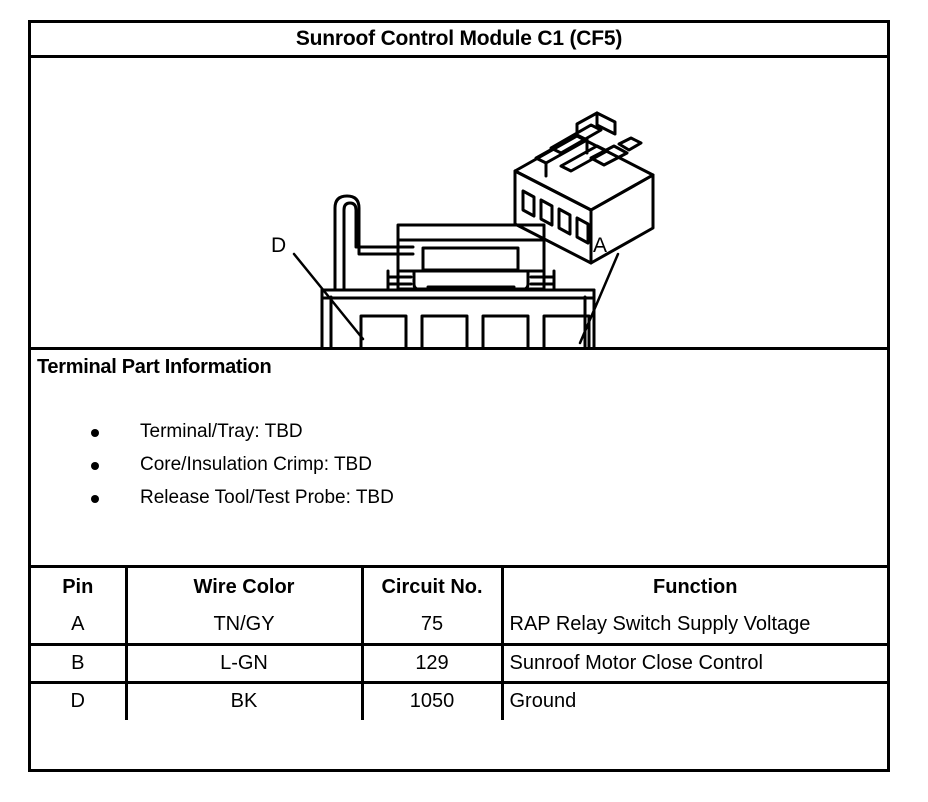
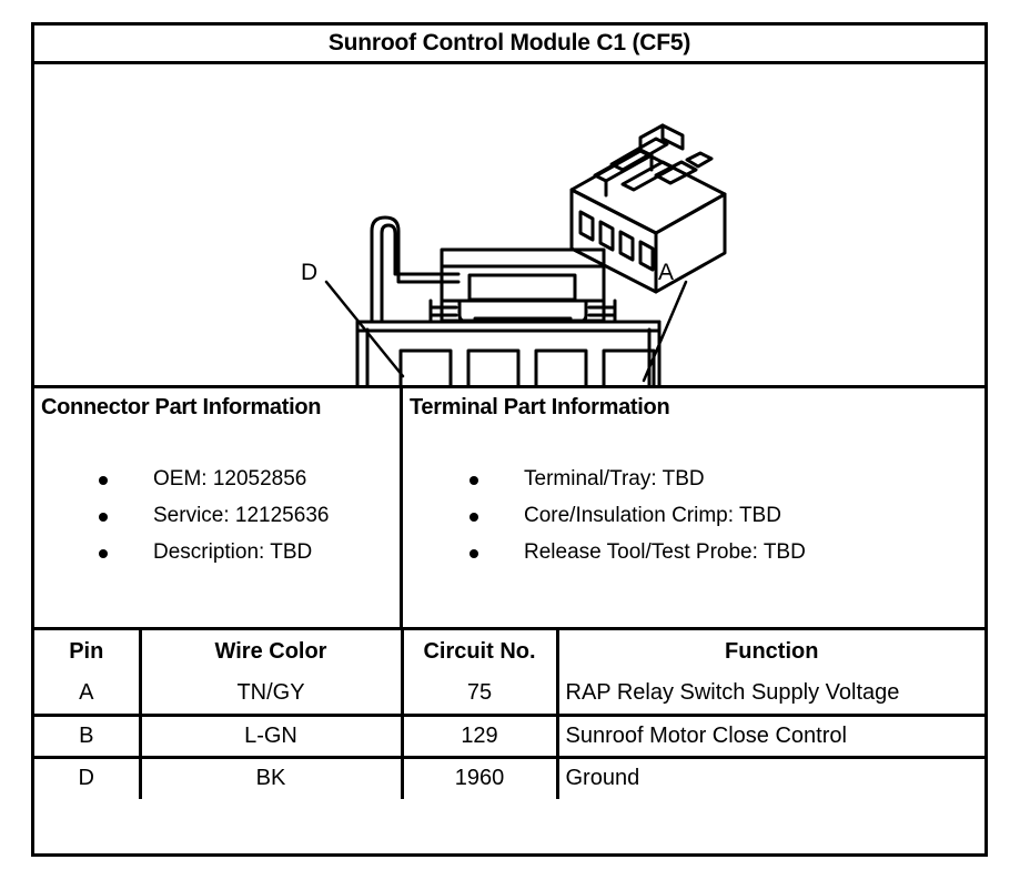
  Sunroof Control Module C1 (CF5)
  D
  A
+ Connector Part Information
+ OEM: 12052856
+ Service: 12125636
+ Description: TBD
  Terminal Part Information
  Terminal/Tray: TBD
  Core/Insulation Crimp: TBD
  Release Tool/Test Probe: TBD
  Pin	Wire Color	Circuit No.	Function
  A	TN/GY	75	RAP Relay Switch Supply Voltage
  B	L-GN	129	Sunroof Motor Close Control
- D	BK	1050	Ground
+ D	BK	1960	Ground
